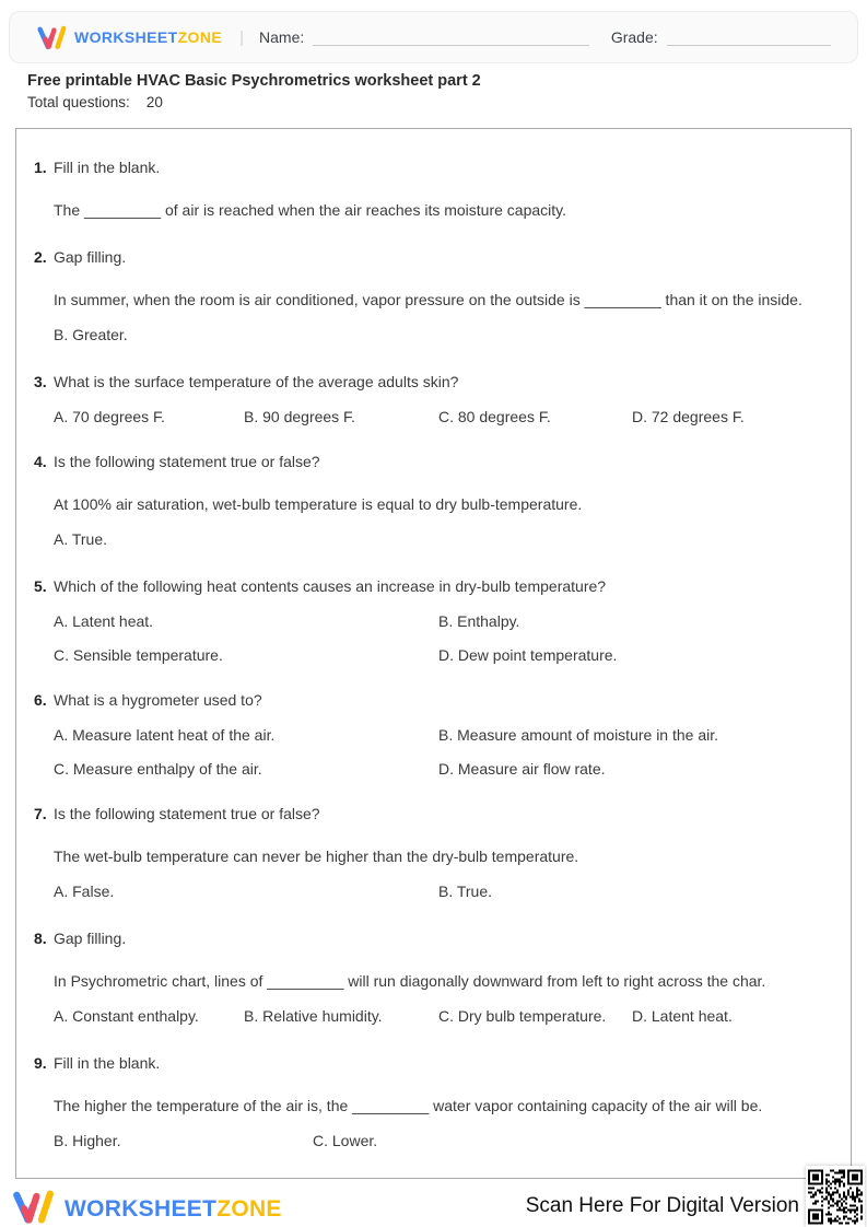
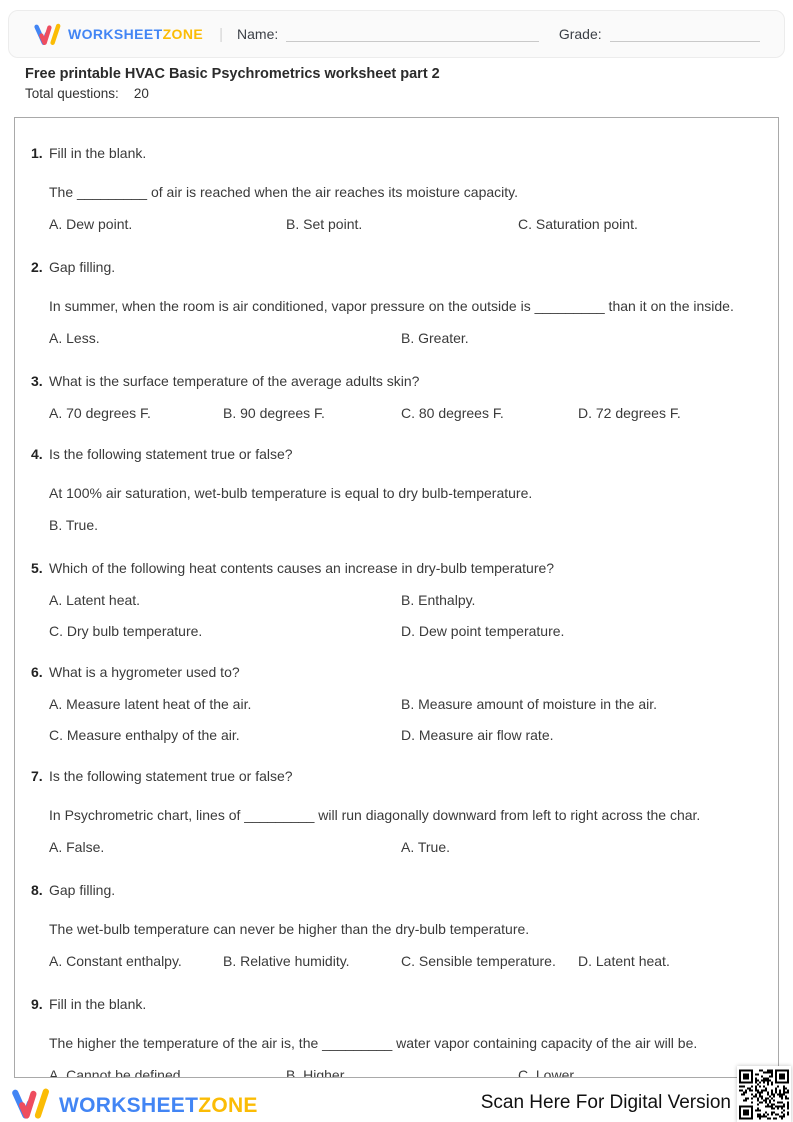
  WORKSHEETZONE
  |
  Name:
  Grade:
  Free printable HVAC Basic Psychrometrics worksheet part 2
  Total questions: 20
  1.
  Fill in the blank.
  The _________ of air is reached when the air reaches its moisture capacity.
+ A. Dew point.
+ B. Set point.
+ C. Saturation point.
  2.
  Gap filling.
  In summer, when the room is air conditioned, vapor pressure on the outside is _________ than it on the inside.
+ A. Less.
  B. Greater.
  3.
  What is the surface temperature of the average adults skin?
  A. 70 degrees F.
  B. 90 degrees F.
  C. 80 degrees F.
  D. 72 degrees F.
  4.
  Is the following statement true or false?
  At 100% air saturation, wet-bulb temperature is equal to dry bulb-temperature.
- A. True.
+ B. True.
  5.
  Which of the following heat contents causes an increase in dry-bulb temperature?
  A. Latent heat.
  B. Enthalpy.
- C. Sensible temperature.
+ C. Dry bulb temperature.
  D. Dew point temperature.
  6.
  What is a hygrometer used to?
  A. Measure latent heat of the air.
  B. Measure amount of moisture in the air.
  C. Measure enthalpy of the air.
  D. Measure air flow rate.
  7.
  Is the following statement true or false?
- The wet-bulb temperature can never be higher than the dry-bulb temperature.
+ In Psychrometric chart, lines of _________ will run diagonally downward from left to right across the char.
  A. False.
- B. True.
+ A. True.
  8.
  Gap filling.
- In Psychrometric chart, lines of _________ will run diagonally downward from left to right across the char.
+ The wet-bulb temperature can never be higher than the dry-bulb temperature.
  A. Constant enthalpy.
  B. Relative humidity.
- C. Dry bulb temperature.
+ C. Sensible temperature.
  D. Latent heat.
  9.
  Fill in the blank.
  The higher the temperature of the air is, the _________ water vapor containing capacity of the air will be.
+ A. Cannot be defined.
  B. Higher.
  C. Lower.
  WORKSHEETZONE
  Scan Here For Digital Version
